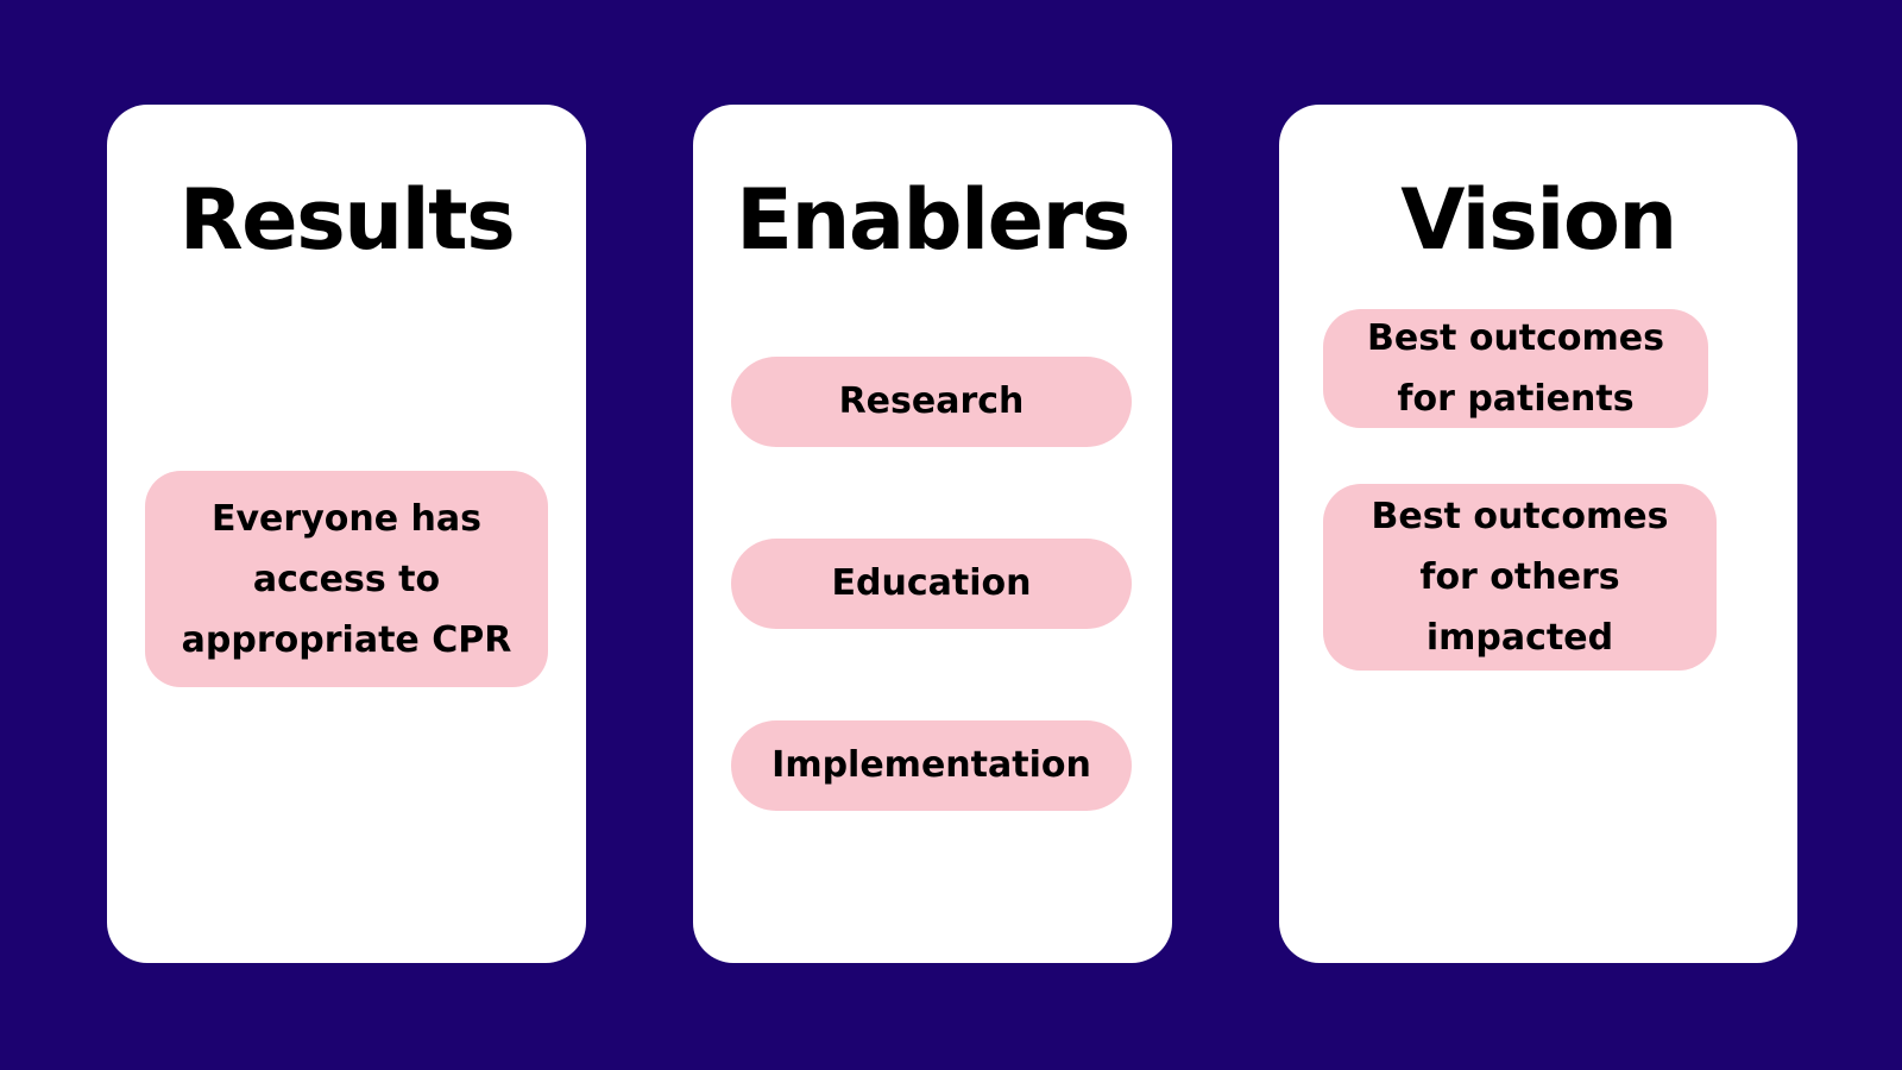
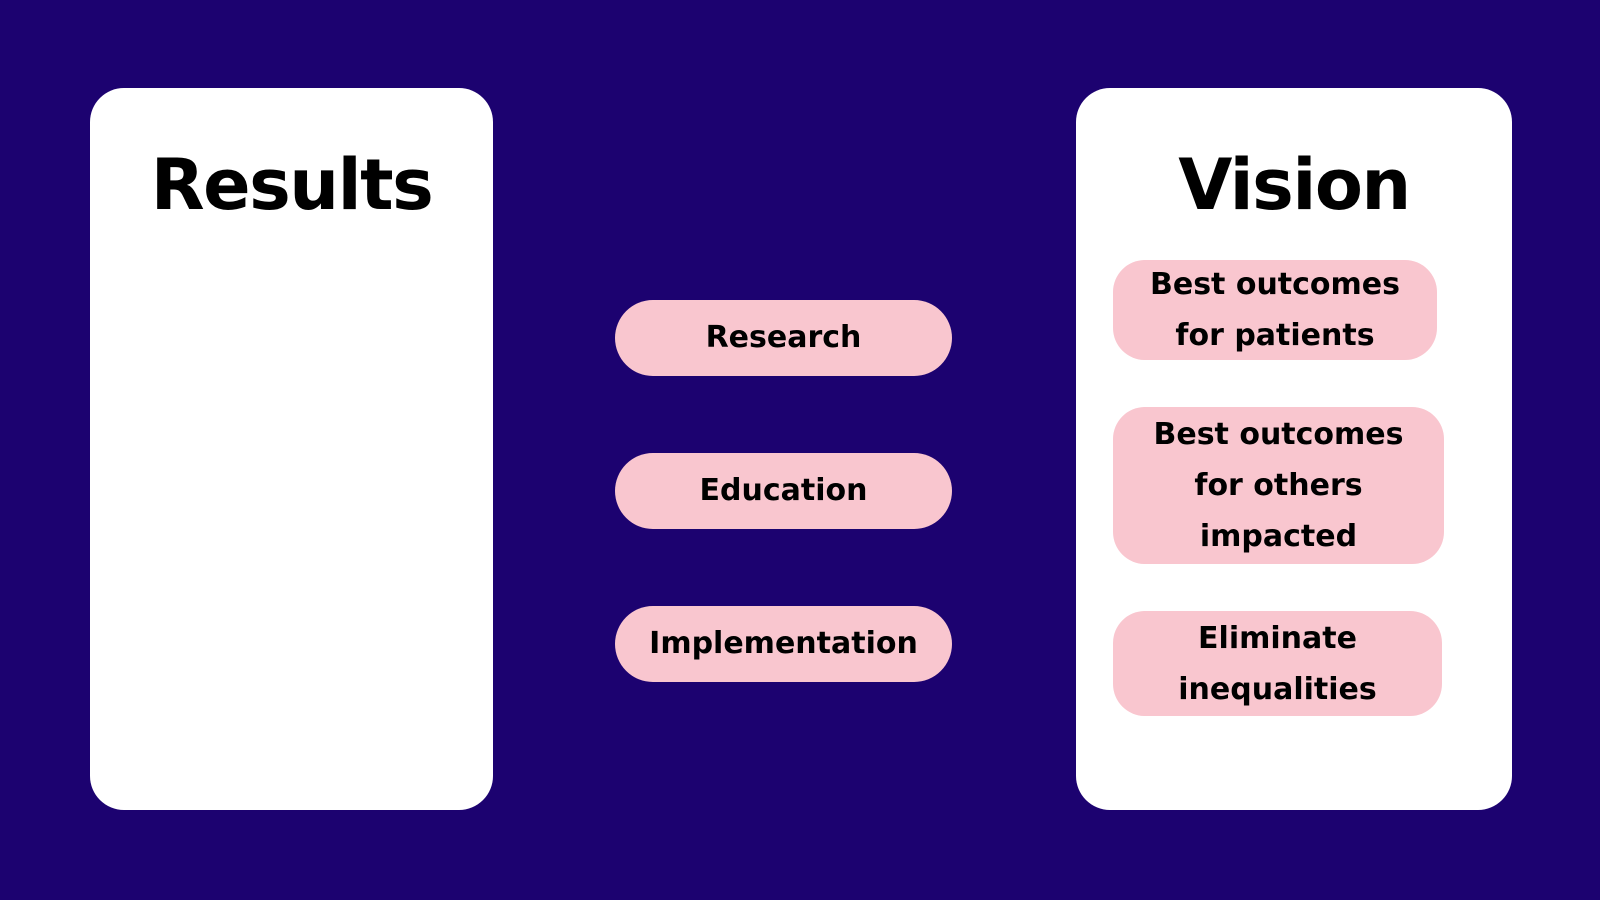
  Results
- Everyone has
- access to
- appropriate CPR
- Enablers
  Research
  Education
  Implementation
  Vision
  Best outcomes
  for patients
  Best outcomes
  for others
  impacted
+ Eliminate
+ inequalities
